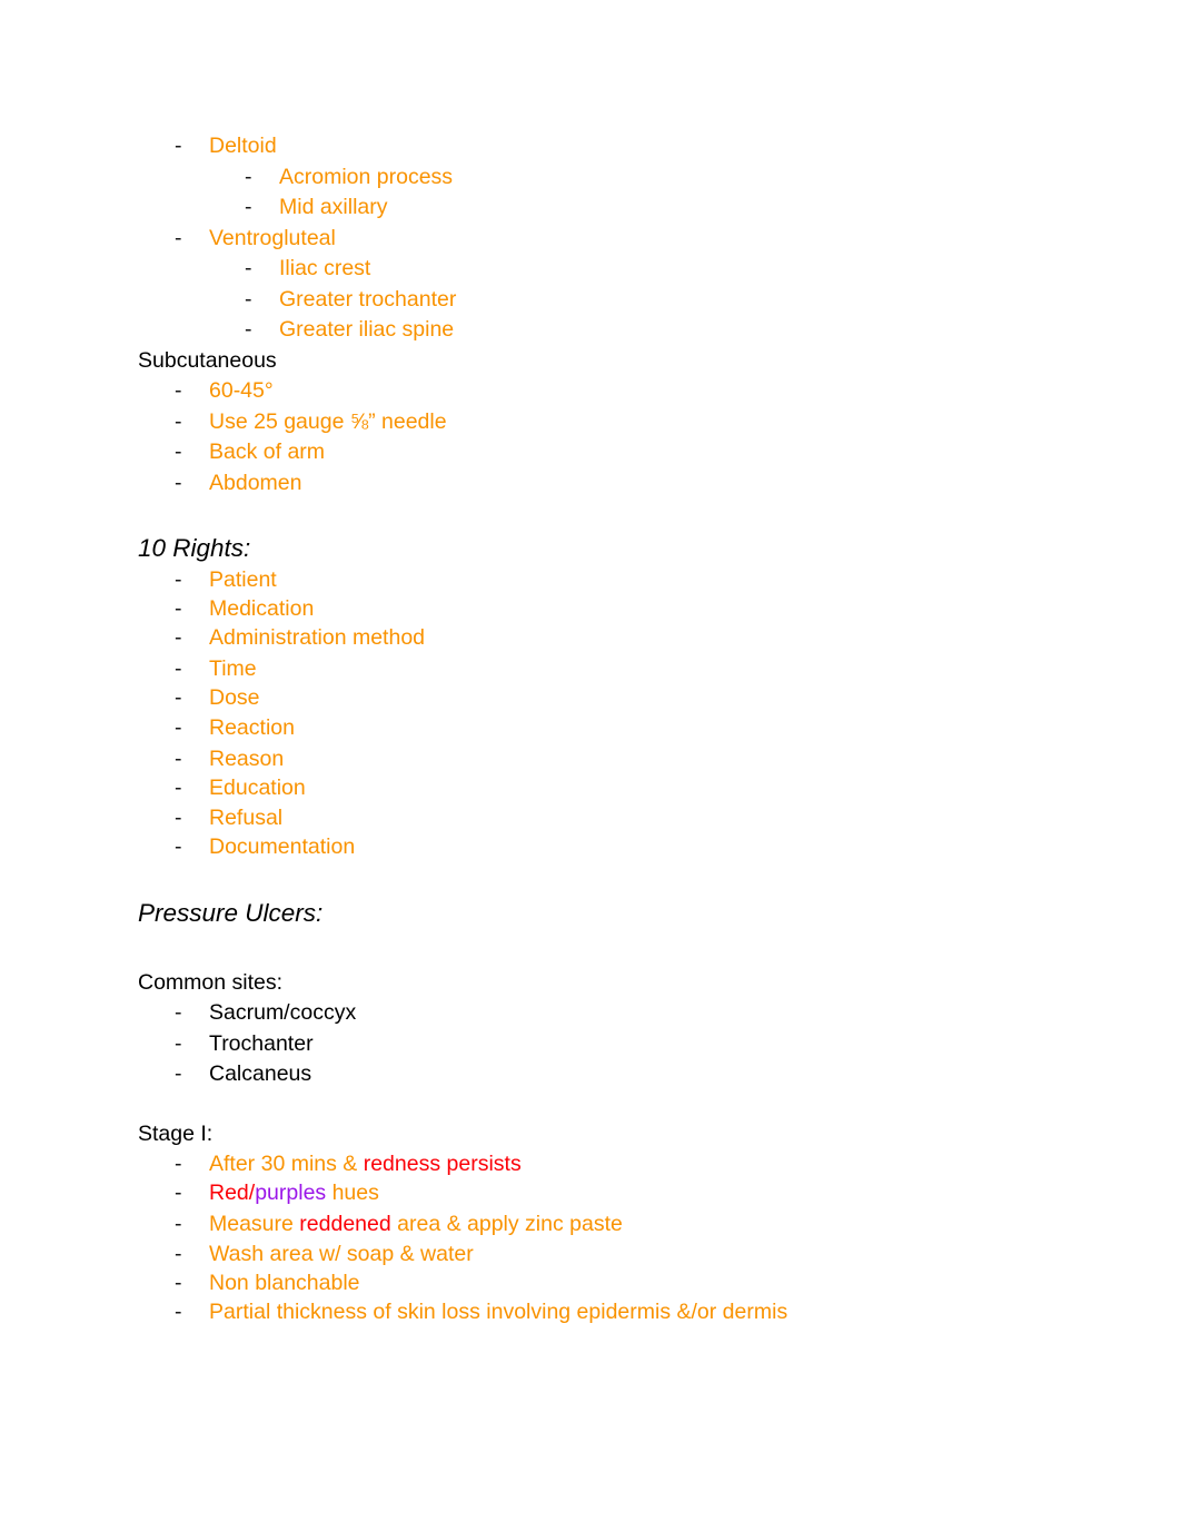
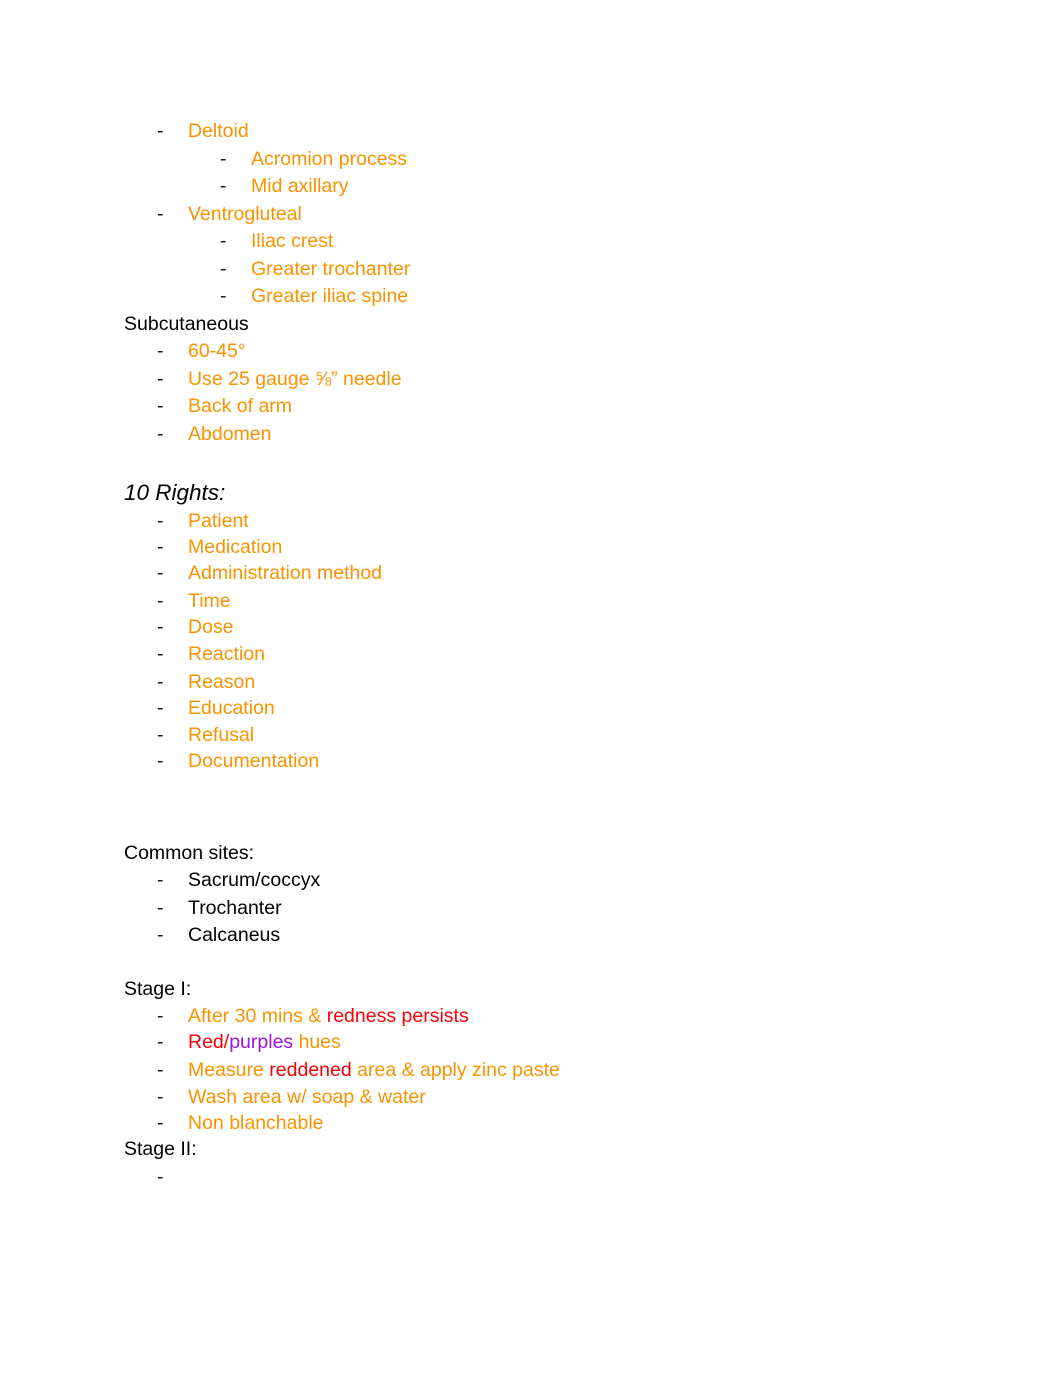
  -
  Deltoid
  -
  Acromion process
  -
  Mid axillary
  -
  Ventrogluteal
  -
  Iliac crest
  -
  Greater trochanter
  -
  Greater iliac spine
  Subcutaneous
  -
  60-45°
  -
  Use 25 gauge ⅝” needle
  -
  Back of arm
  -
  Abdomen
  10 Rights:
  -
  Patient
  -
  Medication
  -
  Administration method
  -
  Time
  -
  Dose
  -
  Reaction
  -
  Reason
  -
  Education
  -
  Refusal
  -
  Documentation
- Pressure Ulcers:
  Common sites:
  -
  Sacrum/coccyx
  -
  Trochanter
  -
  Calcaneus
  Stage I:
  -
  After 30 mins & redness persists
  -
  Red/purples hues
  -
  Measure reddened area & apply zinc paste
  -
  Wash area w/ soap & water
  -
  Non blanchable
+ Stage II:
  -
- Partial thickness of skin loss involving epidermis &/or dermis
